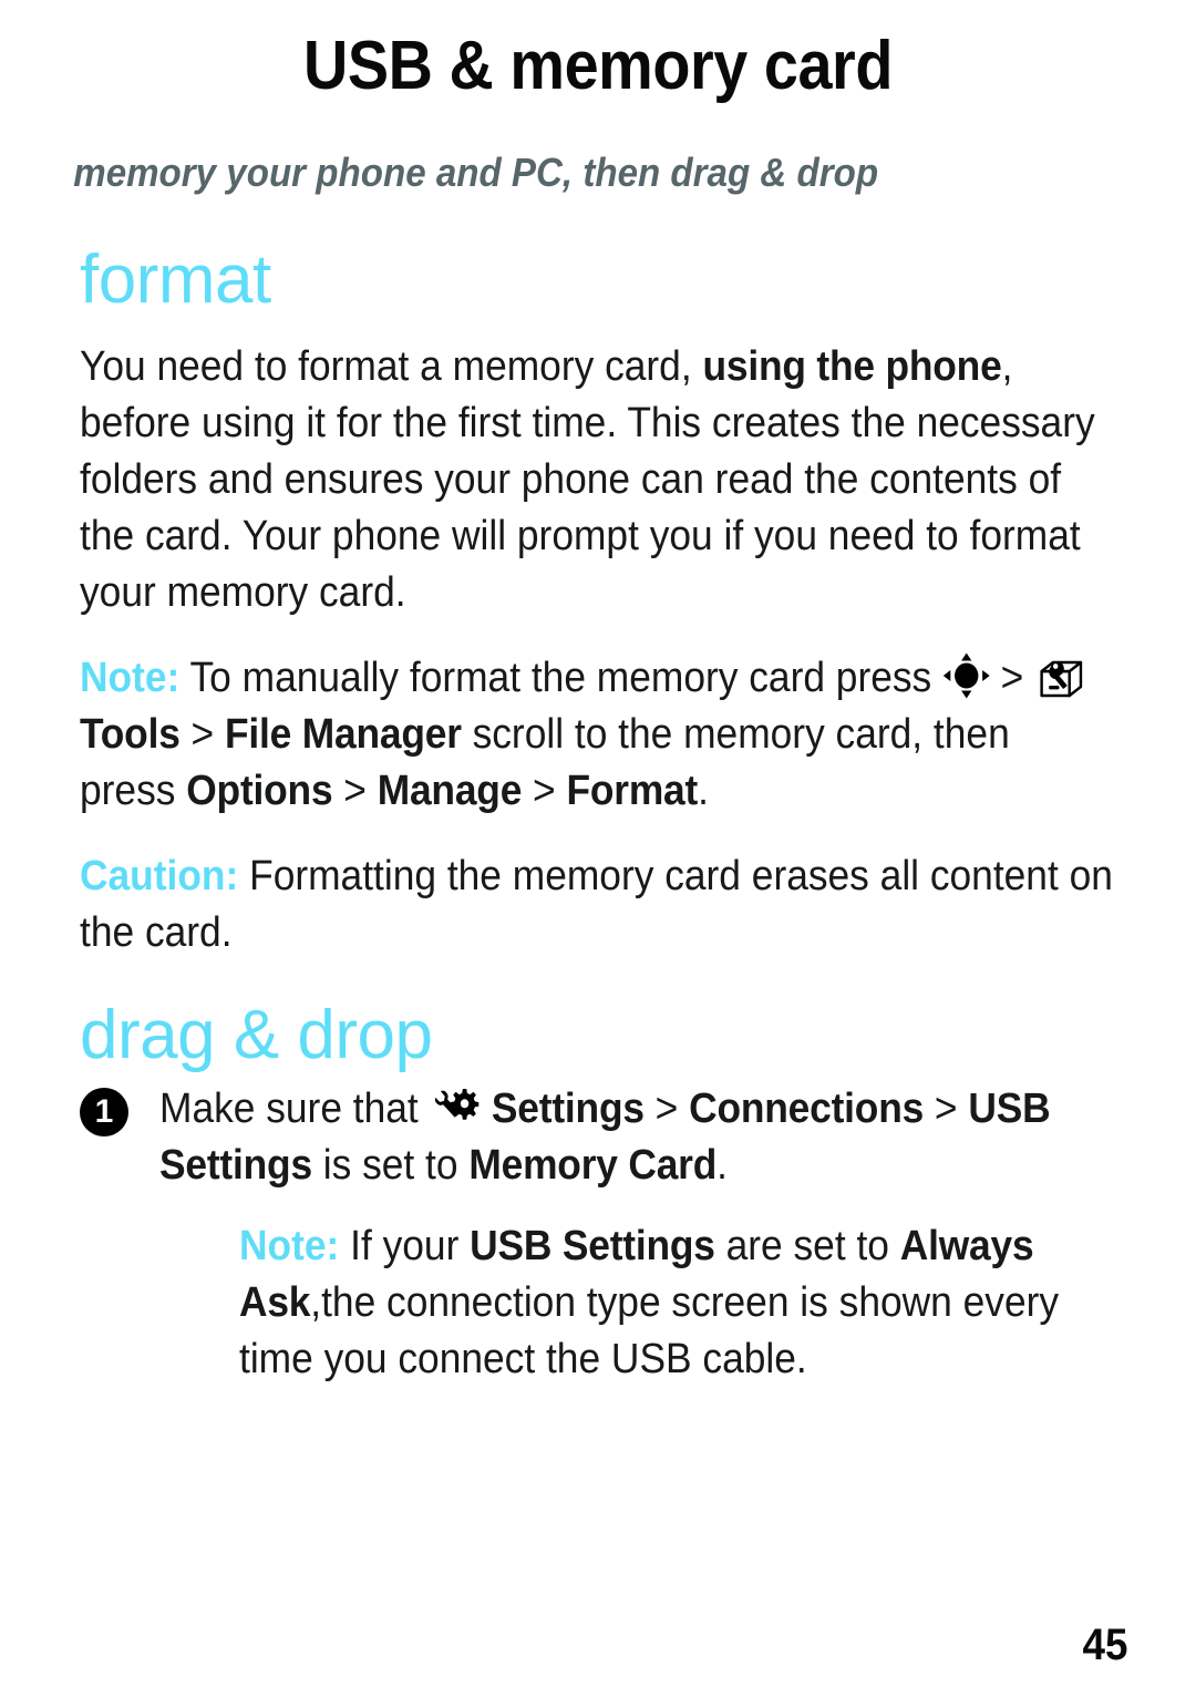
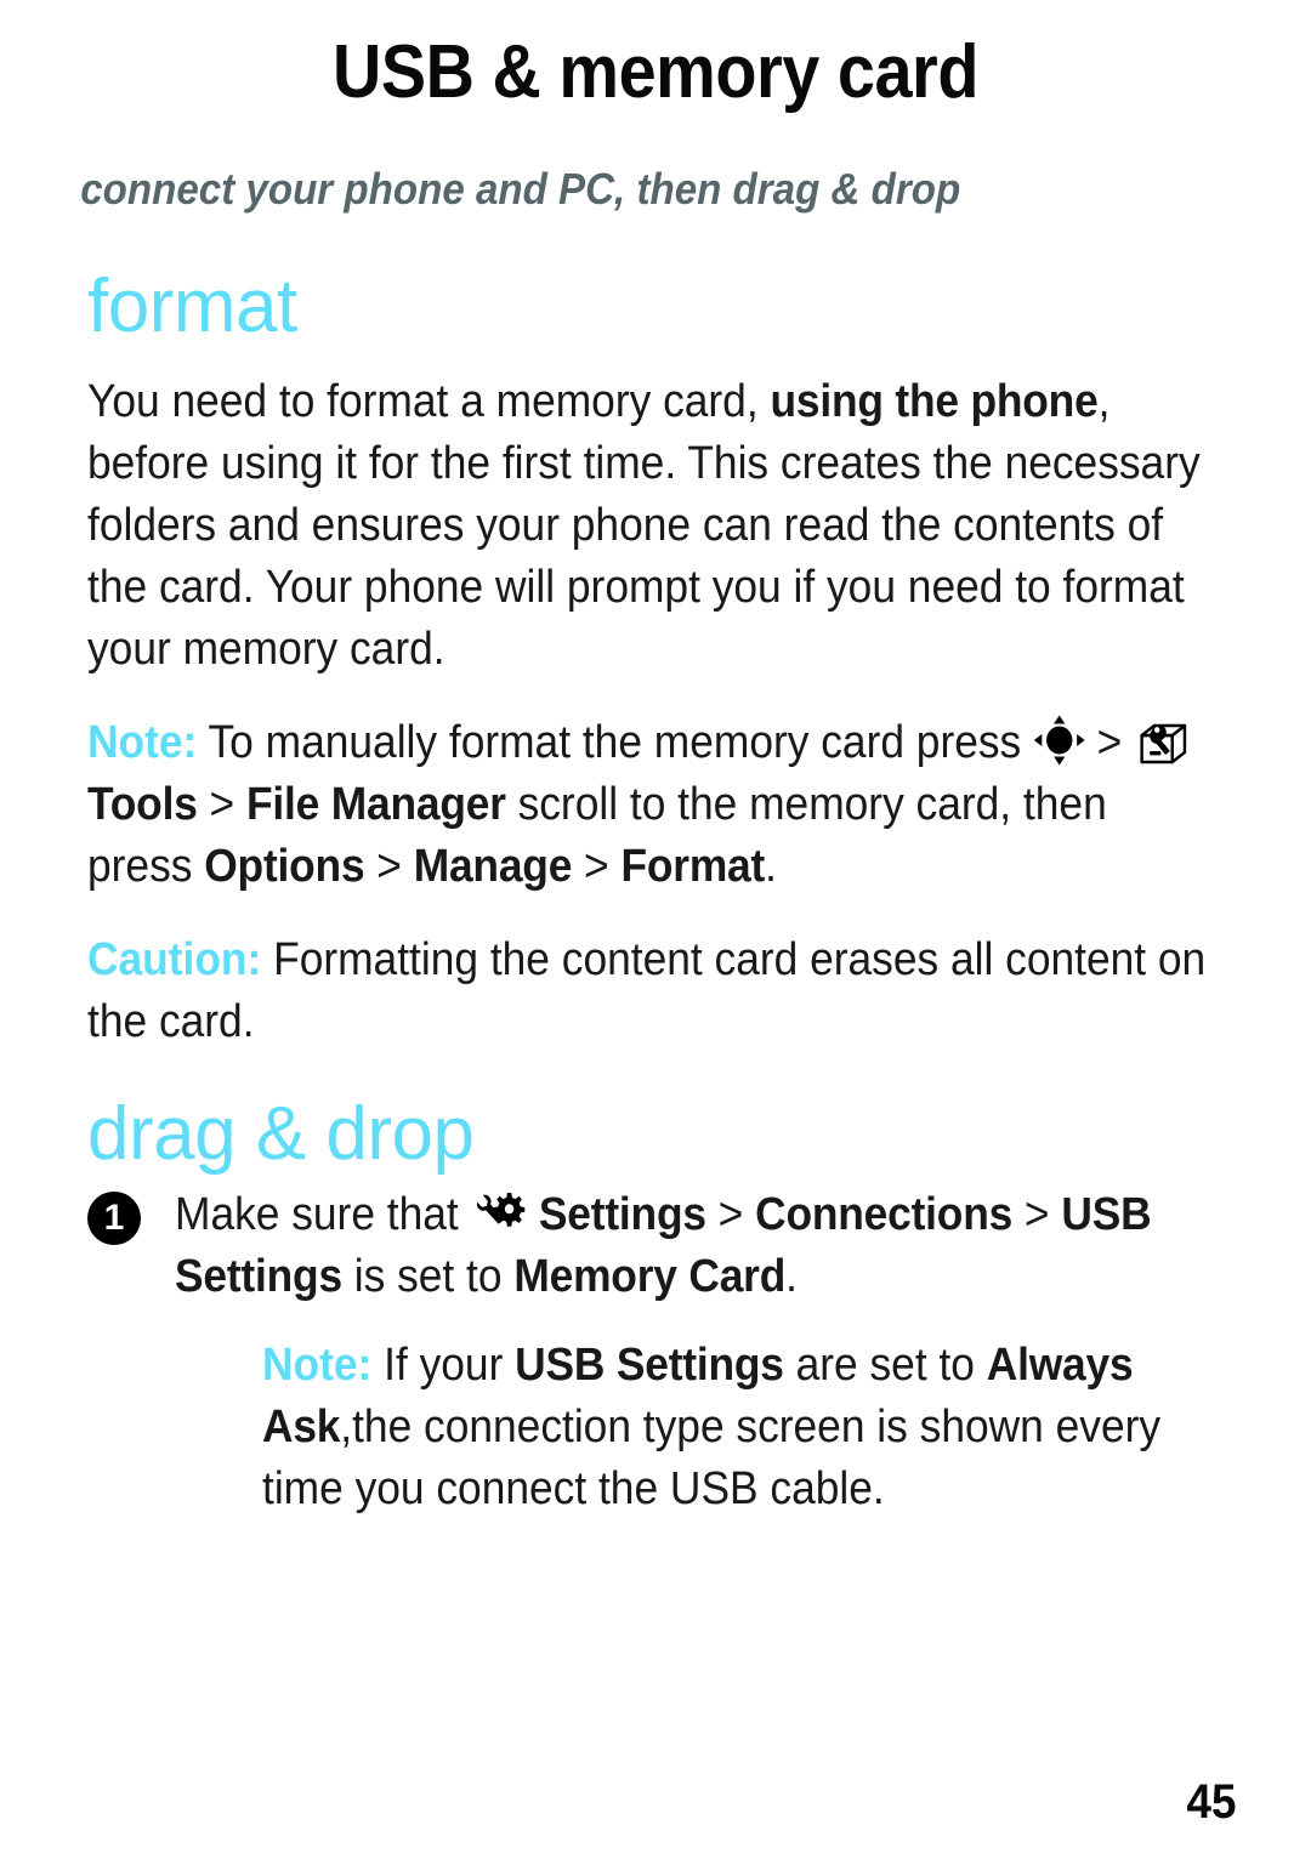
  USB & memory card
- memory your phone and PC, then drag & drop
+ connect your phone and PC, then drag & drop
  format
  You need to format a memory card, using the phone, before using it for the first time. This creates the necessary folders and ensures your phone can read the contents of the card. Your phone will prompt you if you need to format your memory card.
  Note: To manually format the memory card press > Tools > File Manager scroll to the memory card, then press Options > Manage > Format.
- Caution: Formatting the memory card erases all content on the card.
+ Caution: Formatting the content card erases all content on the card.
  drag & drop
  1
  Make sure that Settings > Connections > USB Settings is set to Memory Card.
  Note: If your USB Settings are set to Always Ask,the connection type screen is shown every time you connect the USB cable.
  45
